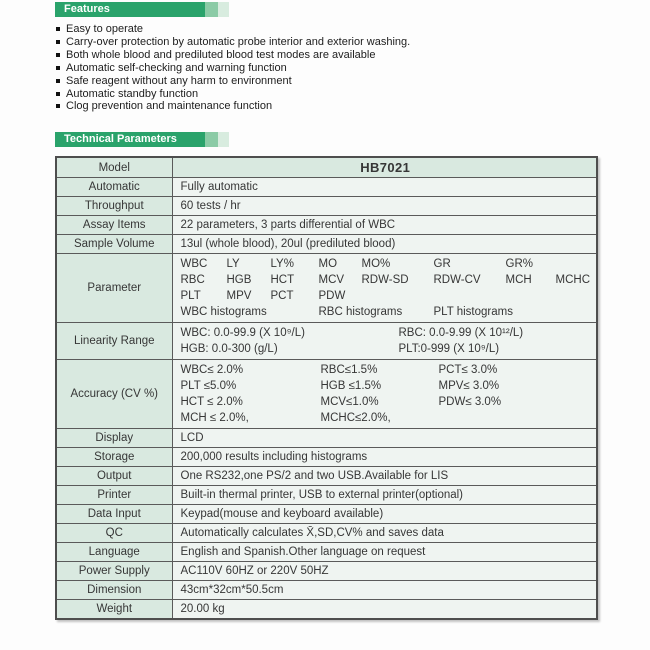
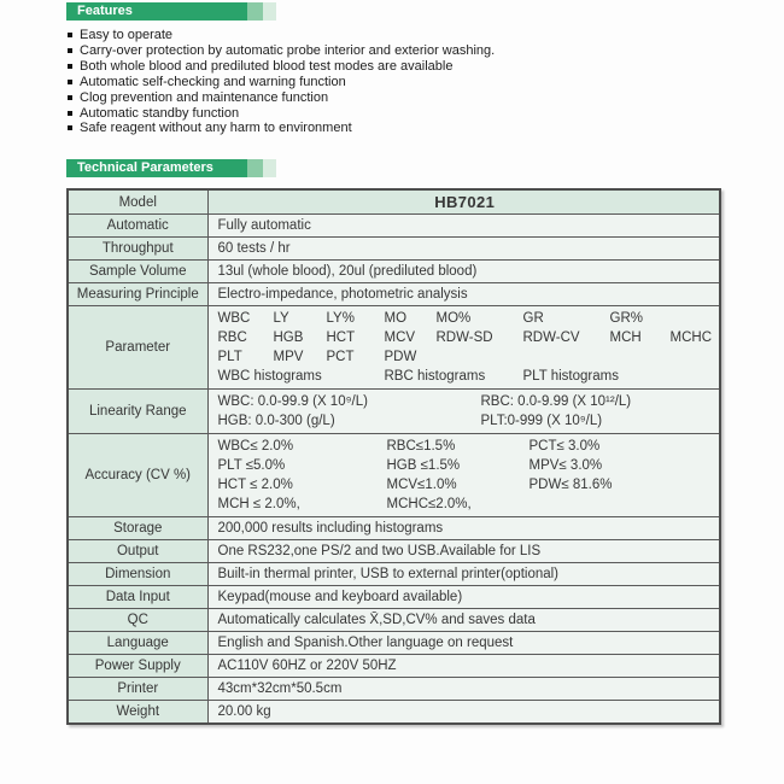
  Features
  Easy to operate
  Carry-over protection by automatic probe interior and exterior washing.
  Both whole blood and prediluted blood test modes are available
  Automatic self-checking and warning function
- Safe reagent without any harm to environment
+ Clog prevention and maintenance function
  Automatic standby function
- Clog prevention and maintenance function
+ Safe reagent without any harm to environment
  Technical Parameters
  Model	HB7021
  Automatic	Fully automatic
  Throughput	60 tests / hr
- Assay Items	22 parameters, 3 parts differential of WBC
  Sample Volume	13ul (whole blood), 20ul (prediluted blood)
+ Measuring Principle	Electro-impedance, photometric analysis
  Parameter	WBC LY LY% MO MO% GR GR% RBC HGB HCT MCV RDW-SD RDW-CV MCH MCHC PLT MPV PCT PDW WBC histograms RBC histograms PLT histograms
  Linearity Range	WBC: 0.0-99.9 (X 10⁹/L) RBC: 0.0-9.99 (X 10¹²/L) HGB: 0.0-300 (g/L) PLT:0-999 (X 10⁹/L)
- Accuracy (CV %)	WBC≤ 2.0% RBC≤1.5% PCT≤ 3.0% PLT ≤5.0% HGB ≤1.5% MPV≤ 3.0% HCT ≤ 2.0% MCV≤1.0% PDW≤ 3.0% MCH ≤ 2.0%, MCHC≤2.0%,
+ Accuracy (CV %)	WBC≤ 2.0% RBC≤1.5% PCT≤ 3.0% PLT ≤5.0% HGB ≤1.5% MPV≤ 3.0% HCT ≤ 2.0% MCV≤1.0% PDW≤ 81.6% MCH ≤ 2.0%, MCHC≤2.0%,
- Display	LCD
  Storage	200,000 results including histograms
  Output	One RS232,one PS/2 and two USB.Available for LIS
- Printer	Built-in thermal printer, USB to external printer(optional)
+ Dimension	Built-in thermal printer, USB to external printer(optional)
  Data Input	Keypad(mouse and keyboard available)
  QC	Automatically calculates X̄,SD,CV% and saves data
  Language	English and Spanish.Other language on request
  Power Supply	AC110V 60HZ or 220V 50HZ
- Dimension	43cm*32cm*50.5cm
+ Printer	43cm*32cm*50.5cm
  Weight	20.00 kg
